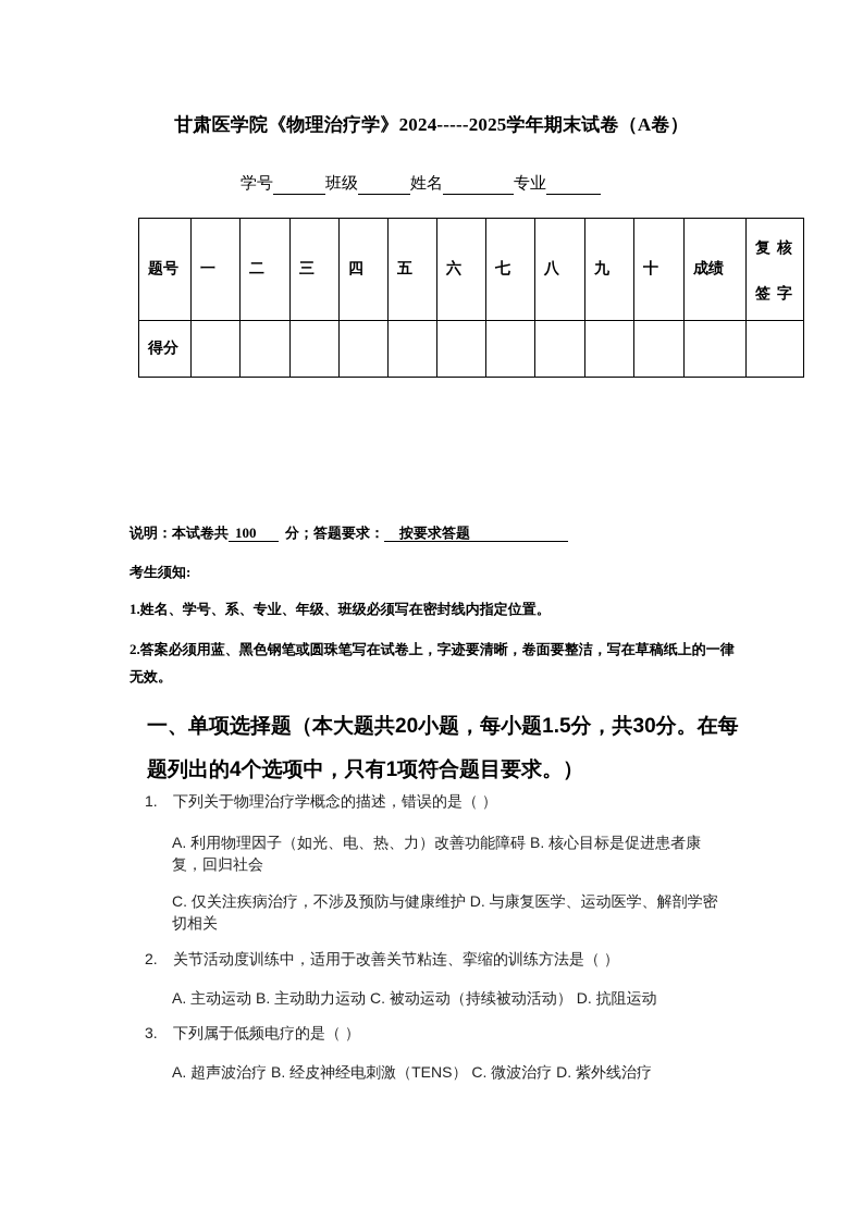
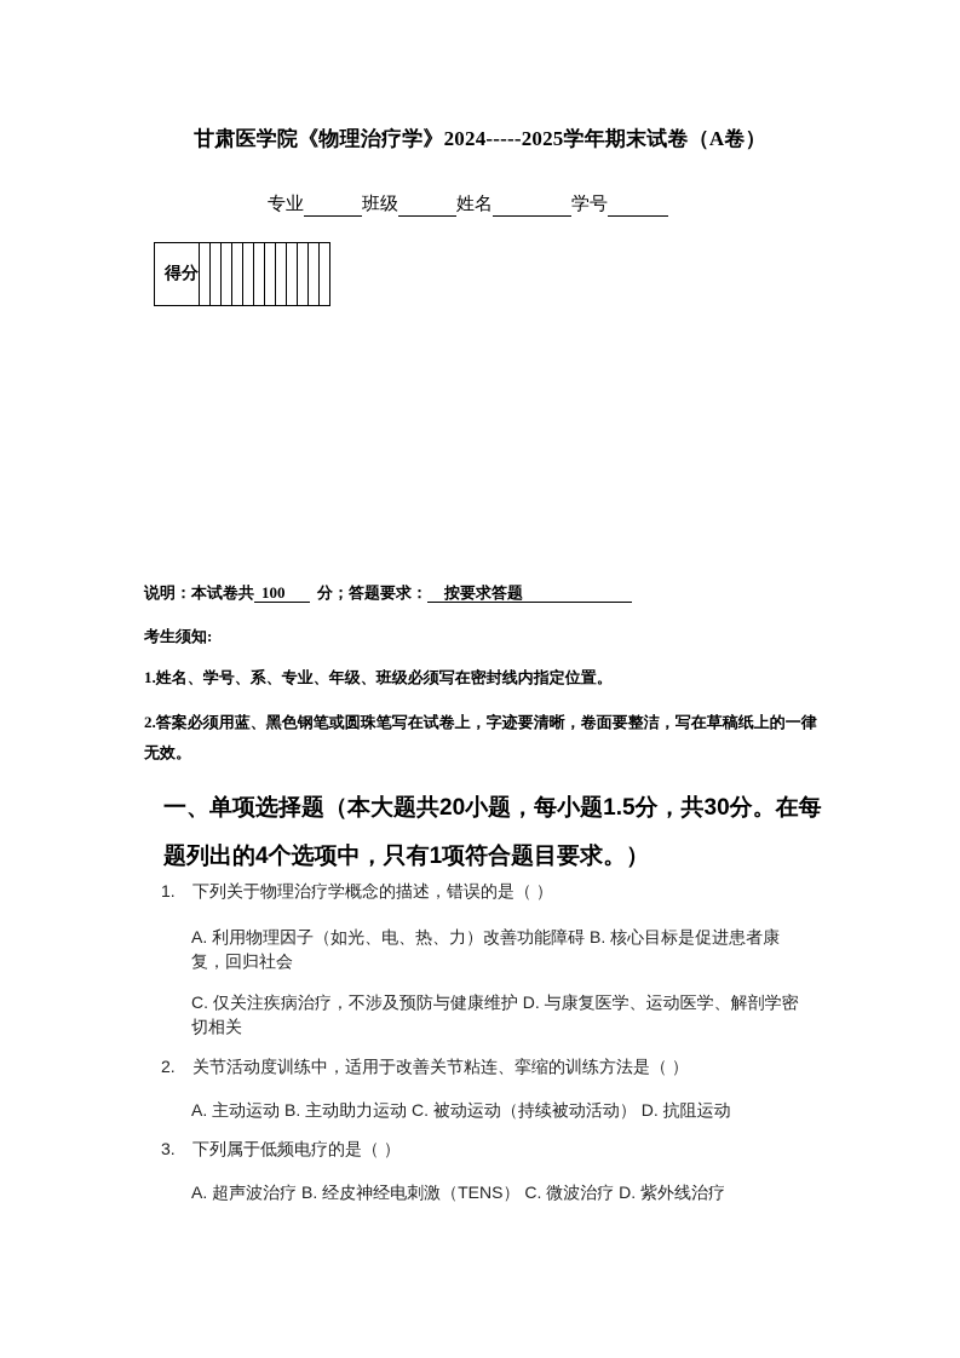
  甘肃医学院《物理治疗学》2024-----2025学年期末试卷（A卷）
- 学号
+ 专业
  班级
  姓名
- 专业
+ 学号
- 题号	一	二	三	四	五	六	七	八	九	十	成绩	复核 签字
  得分
  说明：本试卷共 100 分；答题要求： 按要求答题
  考生须知:
  1.姓名、学号、系、专业、年级、班级必须写在密封线内指定位置。
  2.答案必须用蓝、黑色钢笔或圆珠笔写在试卷上，字迹要清晰，卷面要整洁，写在草稿纸上的一律无效。
  一、单项选择题（本大题共20小题，每小题1.5分，共30分。在每题列出的4个选项中，只有1项符合题目要求。）
  1. 下列关于物理治疗学概念的描述，错误的是（ ）
  A. 利用物理因子（如光、电、热、力）改善功能障碍 B. 核心目标是促进患者康复，回归社会
  C. 仅关注疾病治疗，不涉及预防与健康维护 D. 与康复医学、运动医学、解剖学密切相关
  2. 关节活动度训练中，适用于改善关节粘连、挛缩的训练方法是（ ）
  A. 主动运动 B. 主动助力运动 C. 被动运动（持续被动活动） D. 抗阻运动
  3. 下列属于低频电疗的是（ ）
  A. 超声波治疗 B. 经皮神经电刺激（TENS） C. 微波治疗 D. 紫外线治疗
